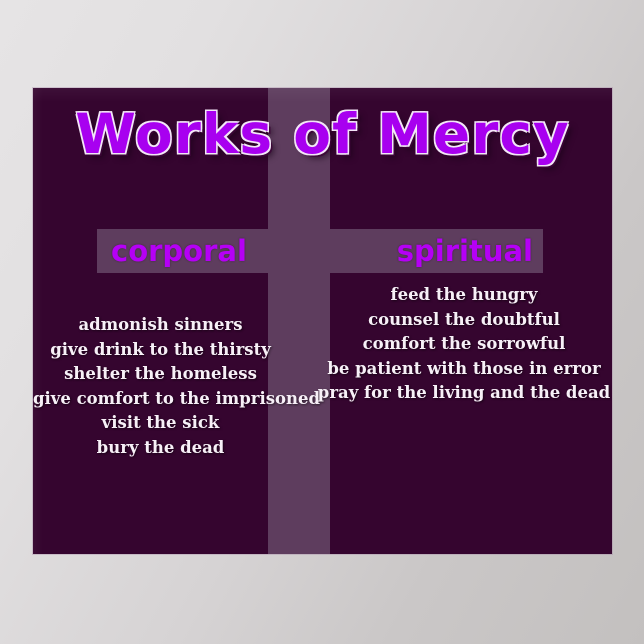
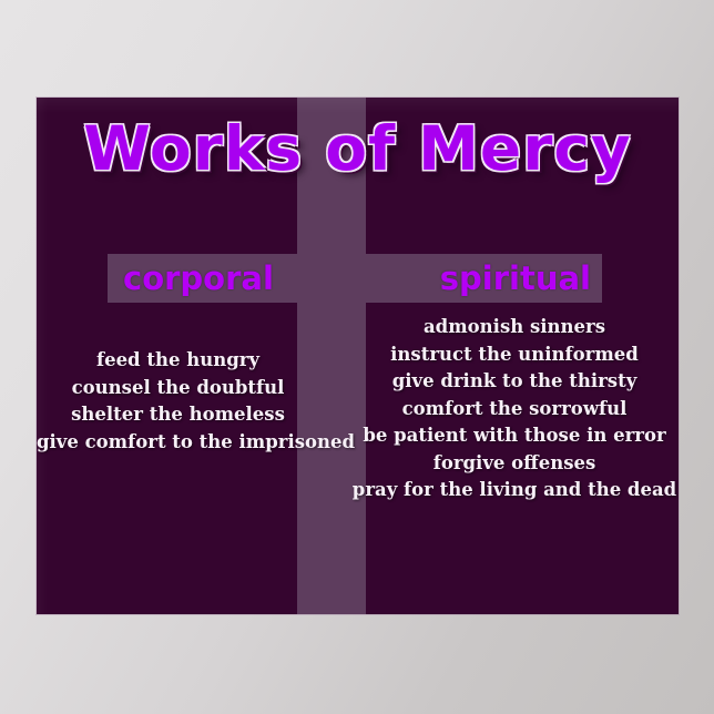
  Works of Mercy
  corporal
  spiritual
- admonish sinners
+ feed the hungry
- give drink to the thirsty
+ counsel the doubtful
  shelter the homeless
  give comfort to the imprisoned
- visit the sick
- bury the dead
- feed the hungry
+ admonish sinners
+ instruct the uninformed
- counsel the doubtful
+ give drink to the thirsty
  comfort the sorrowful
  be patient with those in error
+ forgive offenses
  pray for the living and the dead
